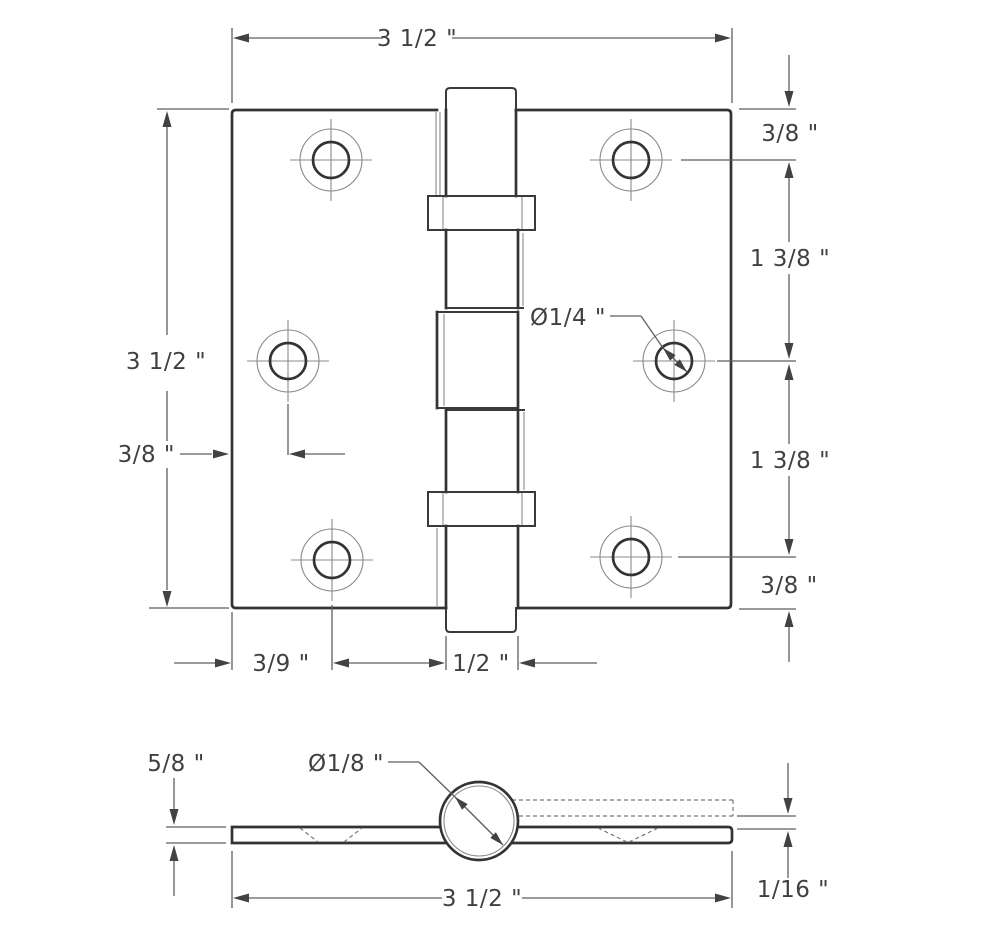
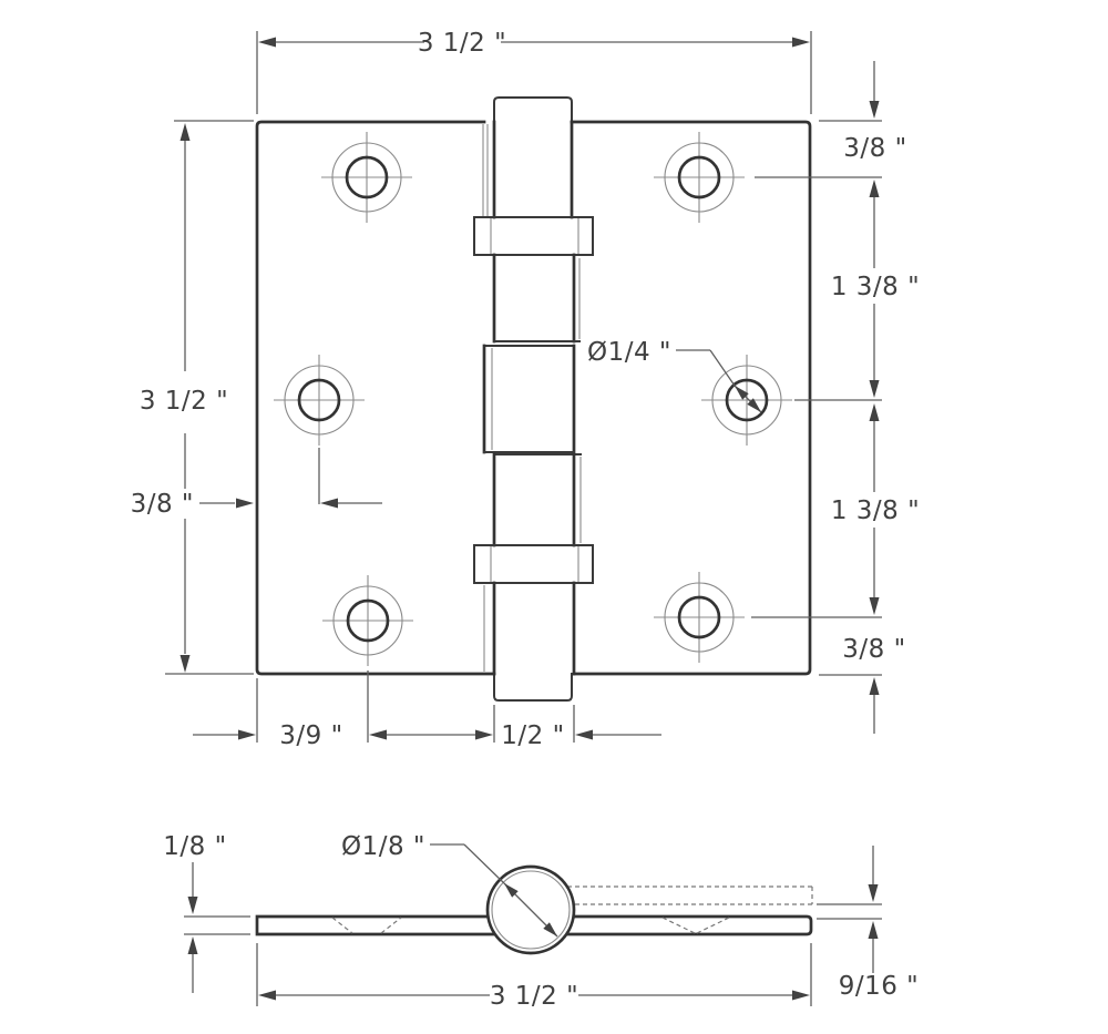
  3 1/2 "
  3 1/2 "
  3/8 "
  Ø1/4 "
  3/8 "
  1 3/8 "
  1 3/8 "
  3/8 "
  3/9 "
  1/2 "
  Ø1/8 "
- 5/8 "
+ 1/8 "
  3 1/2 "
- 1/16 "
+ 9/16 "
